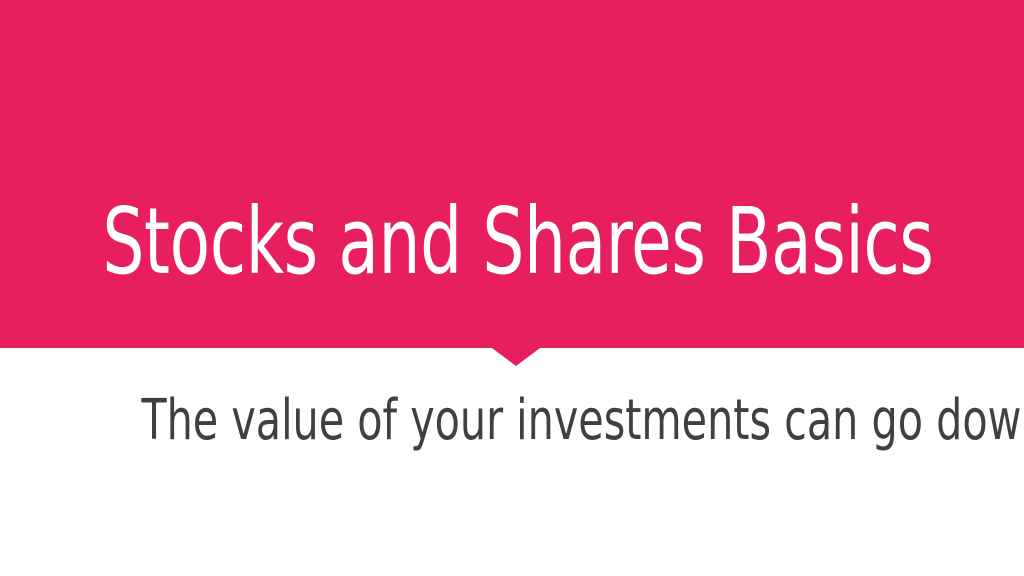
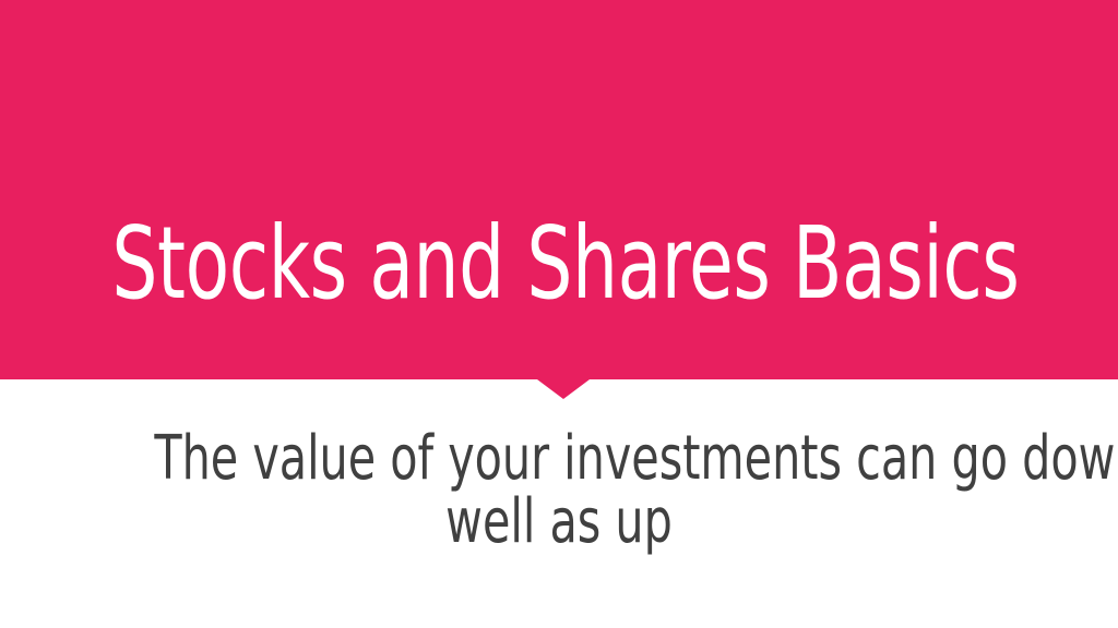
  Stocks and Shares Basics
  The value of your investments can go dow
+ well as up
